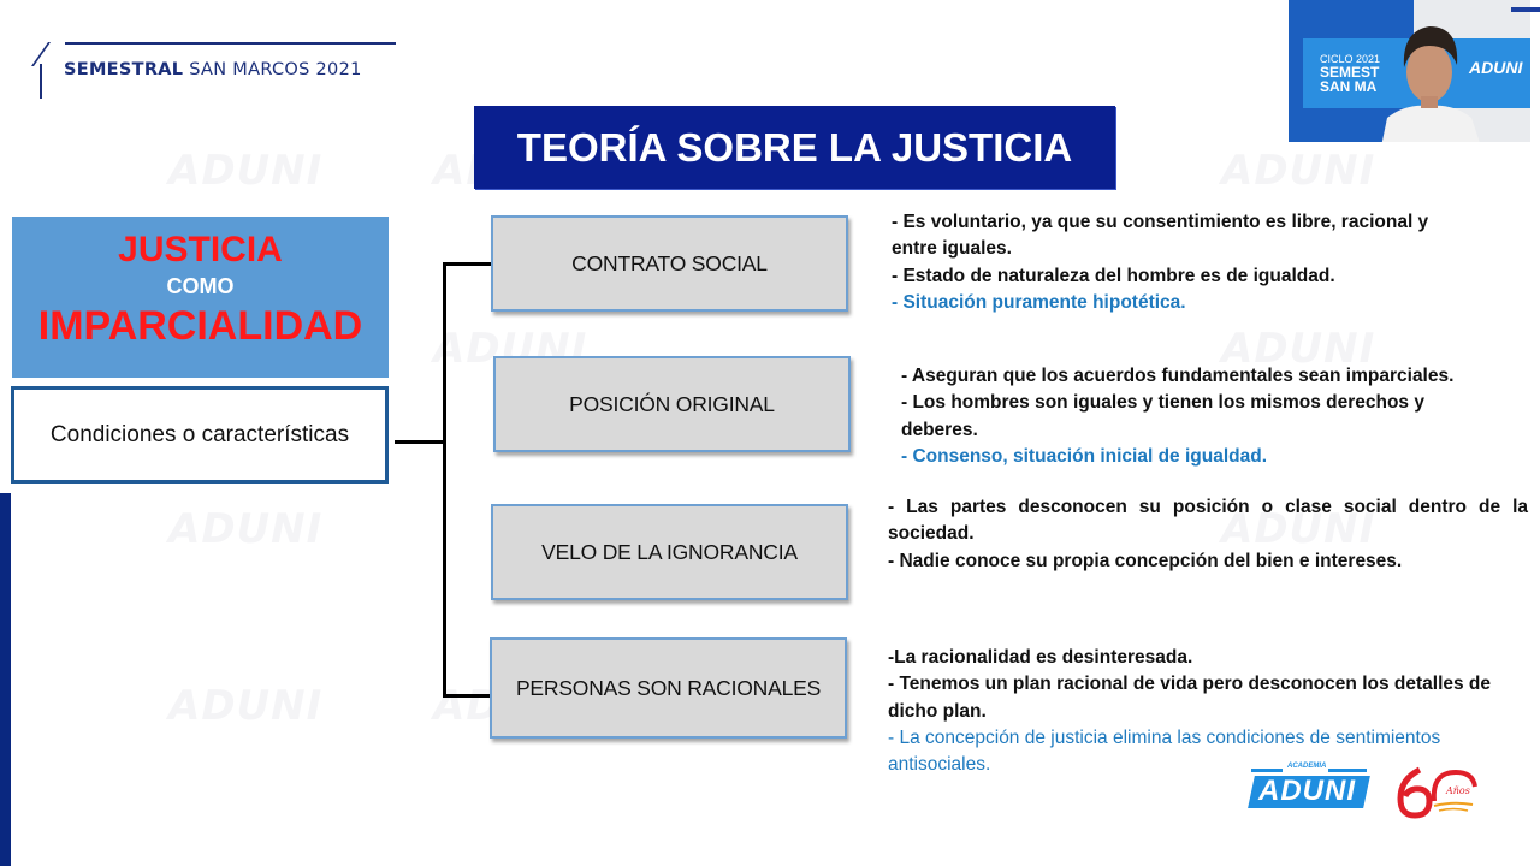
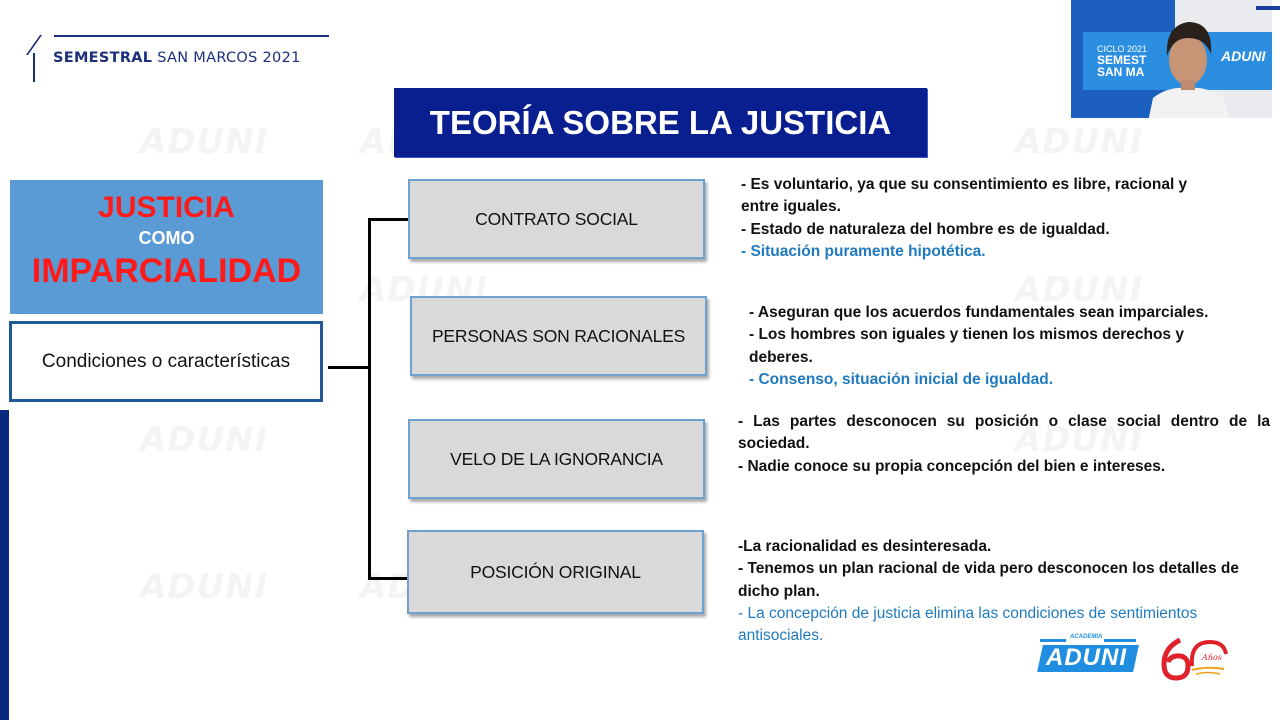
  ADUNI
  ADUNI
  ADUNI
  SEMESTRAL SAN MARCOS 2021
  TEORÍA SOBRE LA JUSTICIA
  JUSTICIA
  COMO
  IMPARCIALIDAD
  Condiciones o características
  CONTRATO SOCIAL
- POSICIÓN ORIGINAL
+ PERSONAS SON RACIONALES
  VELO DE LA IGNORANCIA
- PERSONAS SON RACIONALES
+ POSICIÓN ORIGINAL
  - Es voluntario, ya que su consentimiento es libre, racional y entre iguales.
  - Estado de naturaleza del hombre es de igualdad.
  - Situación puramente hipotética.
  - Aseguran que los acuerdos fundamentales sean imparciales.
  - Los hombres son iguales y tienen los mismos derechos y deberes.
  - Consenso, situación inicial de igualdad.
  - Las partes desconocen su posición o clase social dentro de la sociedad.
  - Nadie conoce su propia concepción del bien e intereses.
  -La racionalidad es desinteresada.
  - Tenemos un plan racional de vida pero desconocen los detalles de dicho plan.
  - La concepción de justicia elimina las condiciones de sentimientos antisociales.
  CICLO 2021
  SEMEST
  SAN MA
  ADUNI
  ADUNI
  Años
